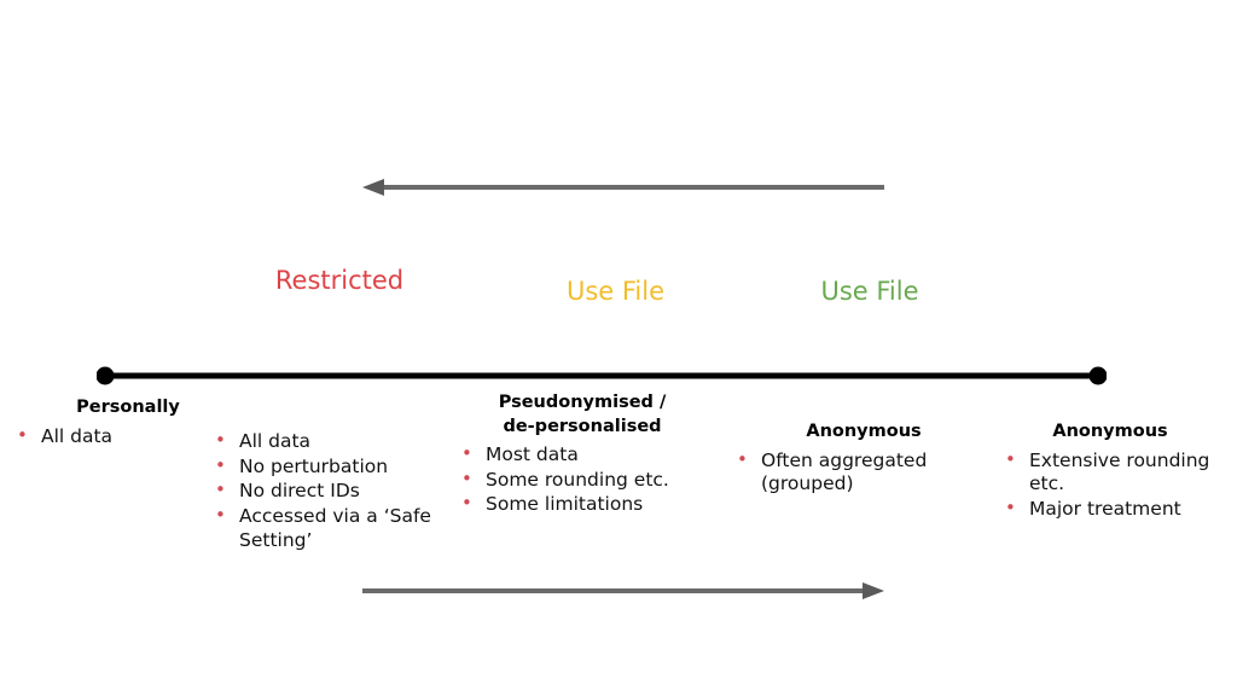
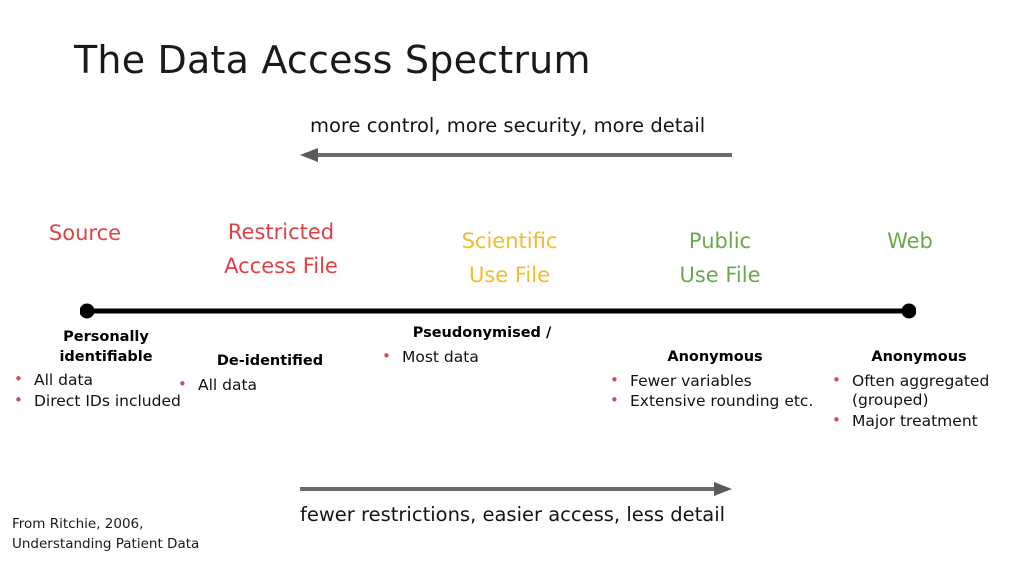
+ The Data Access Spectrum
+ more control, more security, more detail
+ Source
  Restricted
+ Access File
+ Scientific
  Use File
+ Public
  Use File
+ Web
  Personally
+ identifiable
  All data
+ Direct IDs included
+ De-identified
  All data
- No perturbation
- No direct IDs
- Accessed via a ‘Safe Setting’
  Pseudonymised /
- de-personalised
  Most data
- Some rounding etc.
- Some limitations
  Anonymous
+ Fewer variables
- Often aggregated (grouped)
+ Extensive rounding etc.
  Anonymous
- Extensive rounding etc.
+ Often aggregated (grouped)
  Major treatment
+ fewer restrictions, easier access, less detail
+ From Ritchie, 2006,
+ Understanding Patient Data
